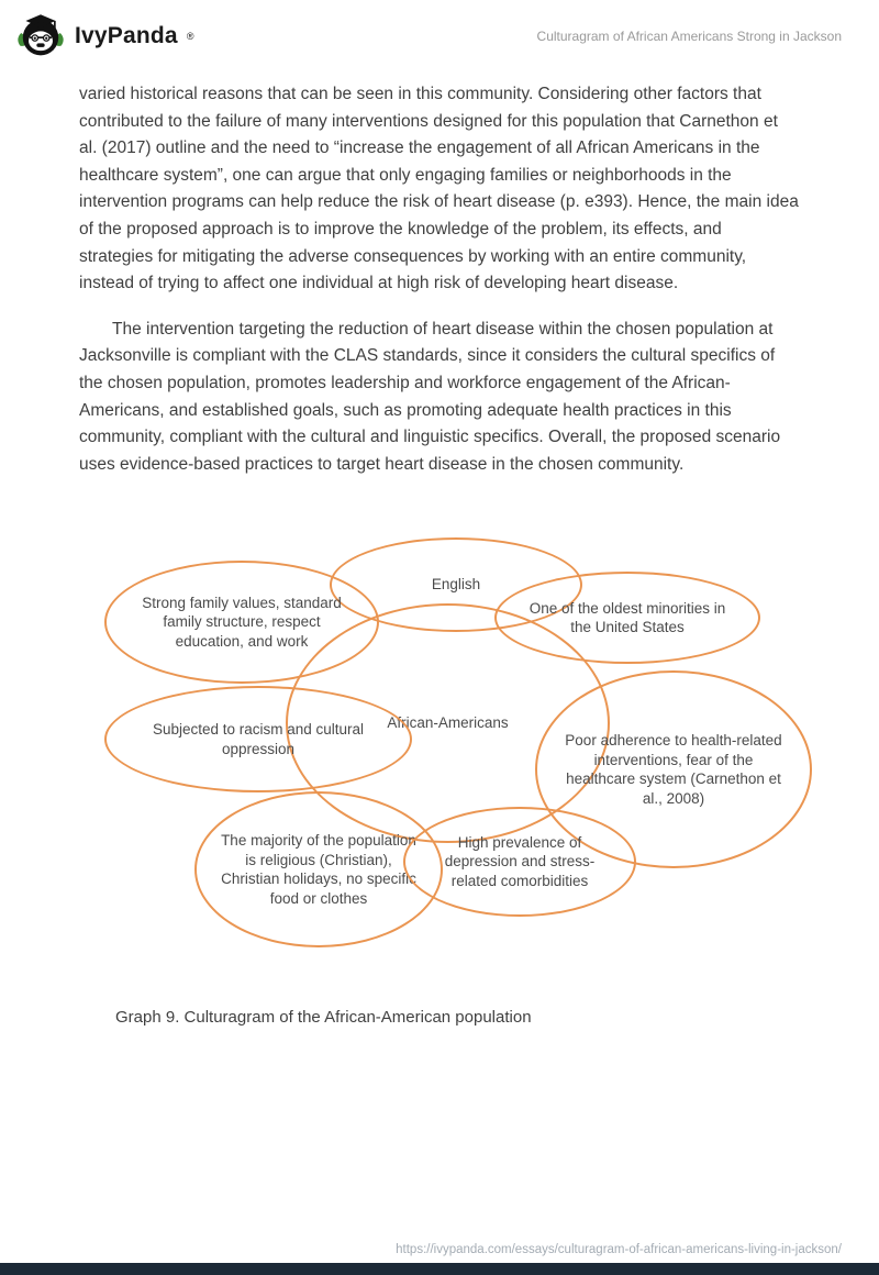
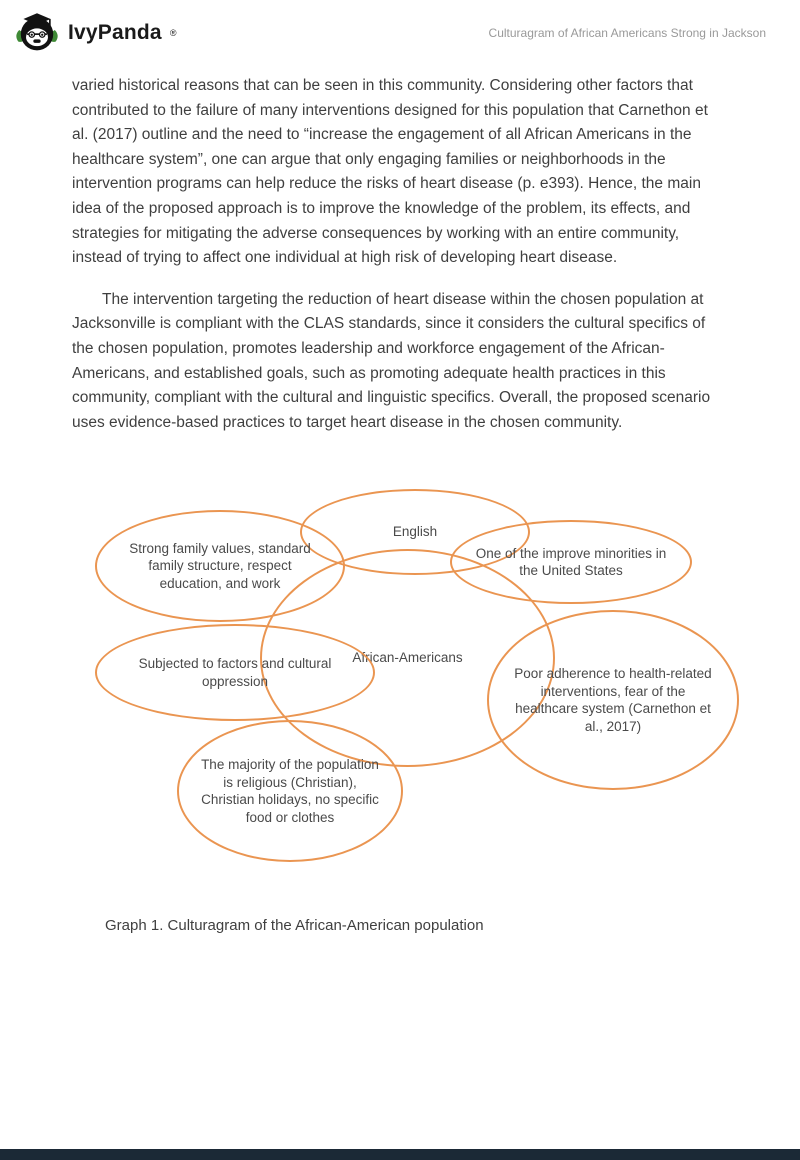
  IvyPanda
  ®
  Culturagram of African Americans Strong in Jackson
- varied historical reasons that can be seen in this community. Considering other factors that contributed to the failure of many interventions designed for this population that Carnethon et al. (2017) outline and the need to “increase the engagement of all African Americans in the healthcare system”, one can argue that only engaging families or neighborhoods in the intervention programs can help reduce the risk of heart disease (p. e393). Hence, the main idea of the proposed approach is to improve the knowledge of the problem, its effects, and strategies for mitigating the adverse consequences by working with an entire community, instead of trying to affect one individual at high risk of developing heart disease.
+ varied historical reasons that can be seen in this community. Considering other factors that contributed to the failure of many interventions designed for this population that Carnethon et al. (2017) outline and the need to “increase the engagement of all African Americans in the healthcare system”, one can argue that only engaging families or neighborhoods in the intervention programs can help reduce the risks of heart disease (p. e393). Hence, the main idea of the proposed approach is to improve the knowledge of the problem, its effects, and strategies for mitigating the adverse consequences by working with an entire community, instead of trying to affect one individual at high risk of developing heart disease.
  The intervention targeting the reduction of heart disease within the chosen population at Jacksonville is compliant with the CLAS standards, since it considers the cultural specifics of the chosen population, promotes leadership and workforce engagement of the African-Americans, and established goals, such as promoting adequate health practices in this community, compliant with the cultural and linguistic specifics. Overall, the proposed scenario uses evidence-based practices to target heart disease in the chosen community.
  English
  Strong family values, standard family structure, respect education, and work
- One of the oldest minorities in the United States
+ One of the improve minorities in the United States
  African-Americans
- Subjected to racism and cultural oppression
+ Subjected to factors and cultural oppression
- Poor adherence to health-related interventions, fear of the healthcare system (Carnethon et al., 2008)
+ Poor adherence to health-related interventions, fear of the healthcare system (Carnethon et al., 2017)
  The majority of the population is religious (Christian), Christian holidays, no specific food or clothes
- High prevalence of depression and stress-related comorbidities
- Graph 9. Culturagram of the African-American population
+ Graph 1. Culturagram of the African-American population
- https://ivypanda.com/essays/culturagram-of-african-americans-living-in-jackson/
